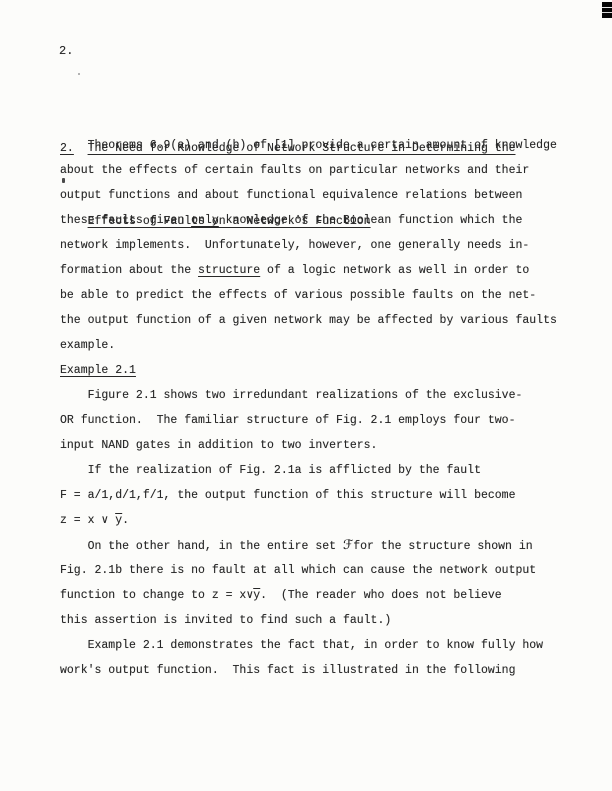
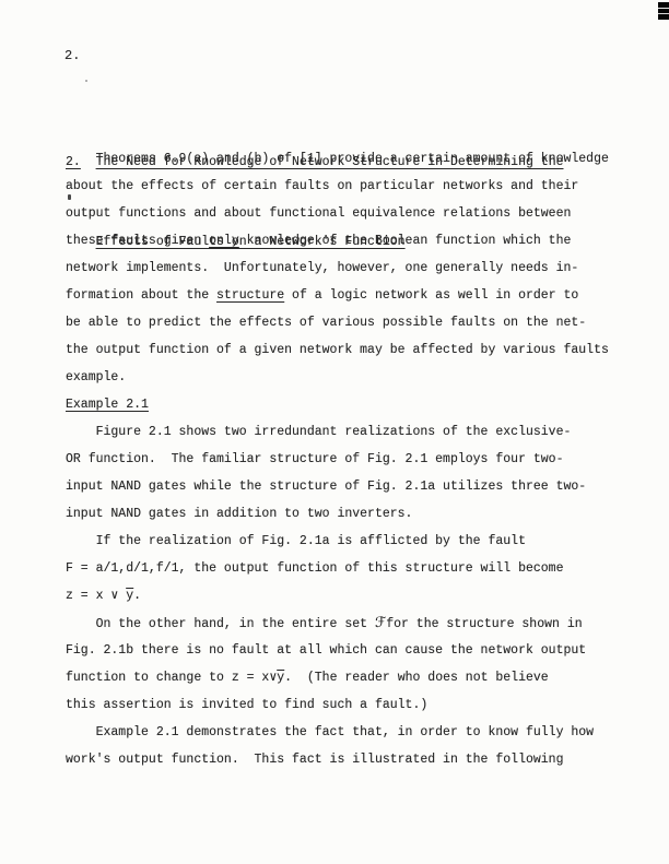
  2.
  2. The Need for Knowledge of Network Structure in Determining the
  Effects of Faults on a Network's Function
  Theorems 6.9(a) and (b) of [1] provide a certain amount of knowledge
  about the effects of certain faults on particular networks and their
  output functions and about functional equivalence relations between
  these faults given only knowledge of the Boolean function which the
  network implements. Unfortunately, however, one generally needs in-
  formation about the structure of a logic network as well in order to
  be able to predict the effects of various possible faults on the net-
  the output function of a given network may be affected by various faults
  example.
  Example 2.1
  Figure 2.1 shows two irredundant realizations of the exclusive-
  OR function. The familiar structure of Fig. 2.1 employs four two-
+ input NAND gates while the structure of Fig. 2.1a utilizes three two-
  input NAND gates in addition to two inverters.
  If the realization of Fig. 2.1a is afflicted by the fault
  F = a/1,d/1,f/1, the output function of this structure will become
  z = x ∨ y.
  On the other hand, in the entire set ℱfor the structure shown in
  Fig. 2.1b there is no fault at all which can cause the network output
  function to change to z = x∨y. (The reader who does not believe
  this assertion is invited to find such a fault.)
  Example 2.1 demonstrates the fact that, in order to know fully how
  work's output function. This fact is illustrated in the following
